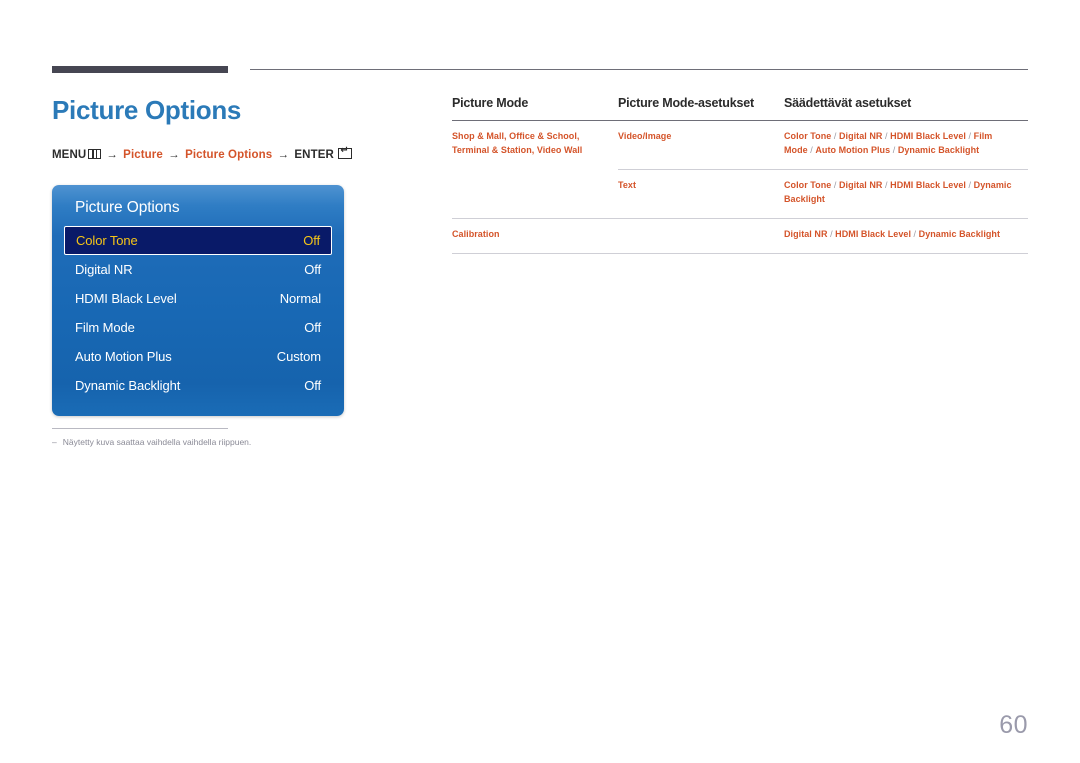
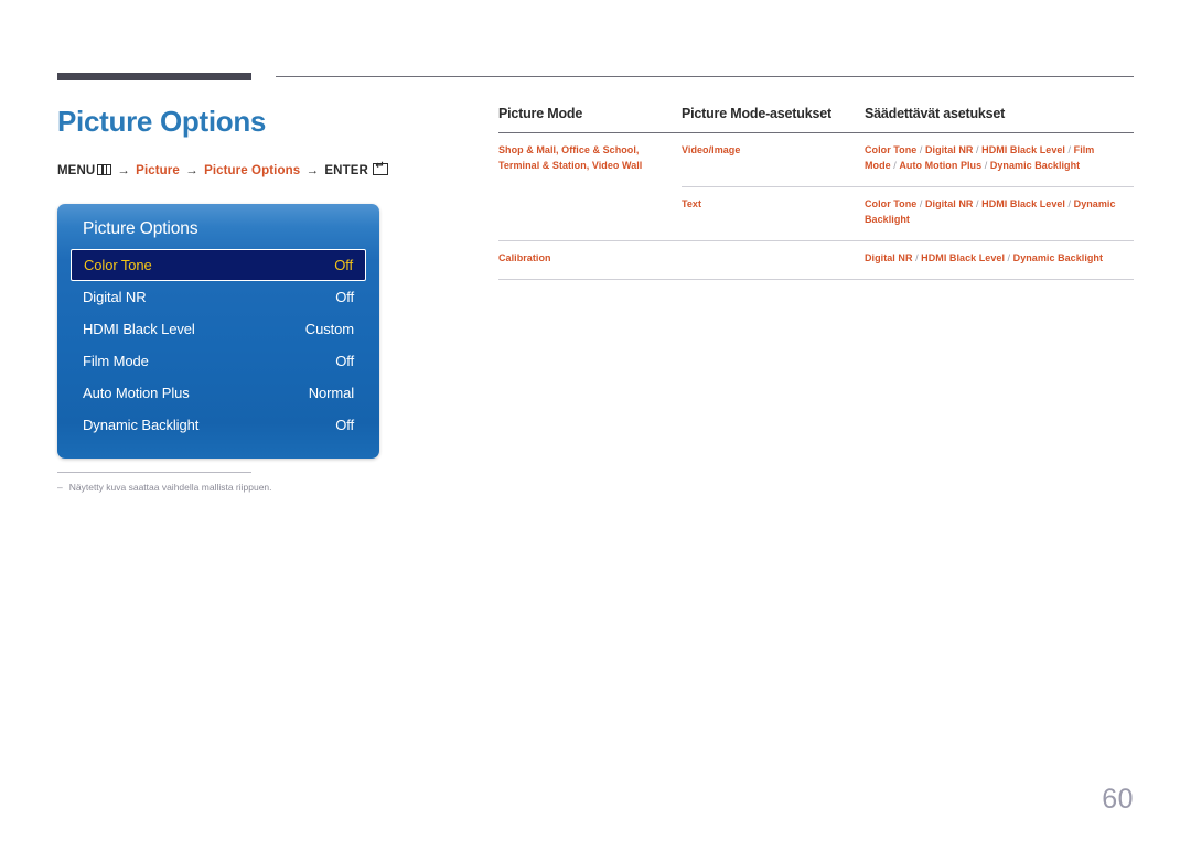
  Picture Options
  MENU → Picture → Picture Options → ENTER
  Picture Options
  Color Tone
  Off
  Digital NR
  Off
  HDMI Black Level
- Normal
+ Custom
  Film Mode
  Off
  Auto Motion Plus
- Custom
+ Normal
  Dynamic Backlight
  Off
  –
- Näytetty kuva saattaa vaihdella vaihdella riippuen.
+ Näytetty kuva saattaa vaihdella mallista riippuen.
  Picture Mode	Picture Mode-asetukset	Säädettävät asetukset
  Shop & Mall, Office & School, Terminal & Station, Video Wall	Video/Image	Color Tone / Digital NR / HDMI Black Level / Film Mode / Auto Motion Plus / Dynamic Backlight
  Text	Color Tone / Digital NR / HDMI Black Level / Dynamic Backlight
  Calibration		Digital NR / HDMI Black Level / Dynamic Backlight
  60
